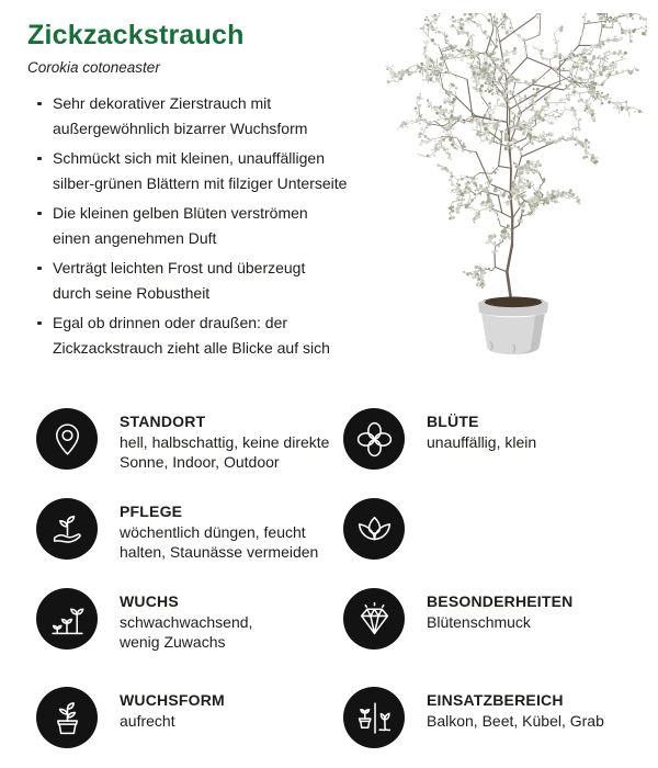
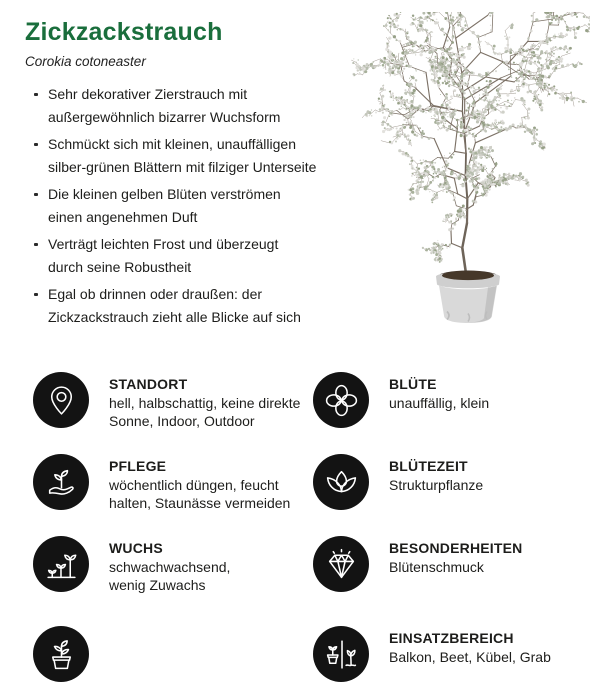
  Zickzackstrauch
  Corokia cotoneaster
  Sehr dekorativer Zierstrauch mit
  außergewöhnlich bizarrer Wuchsform
  Schmückt sich mit kleinen, unauffälligen
  silber-grünen Blättern mit filziger Unterseite
  Die kleinen gelben Blüten verströmen
  einen angenehmen Duft
  Verträgt leichten Frost und überzeugt
  durch seine Robustheit
  Egal ob drinnen oder draußen: der
  Zickzackstrauch zieht alle Blicke auf sich
  STANDORT
  hell, halbschattig, keine direkte
  Sonne, Indoor, Outdoor
  BLÜTE
  unauffällig, klein
  PFLEGE
  wöchentlich düngen, feucht
  halten, Staunässe vermeiden
+ BLÜTEZEIT
+ Strukturpflanze
  WUCHS
  schwachwachsend,
  wenig Zuwachs
  BESONDERHEITEN
  Blütenschmuck
- WUCHSFORM
- aufrecht
  EINSATZBEREICH
  Balkon, Beet, Kübel, Grab
